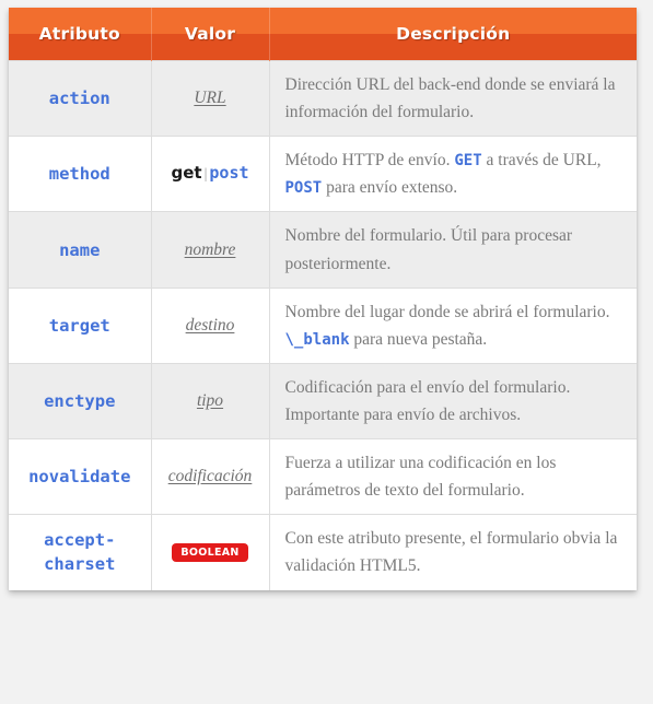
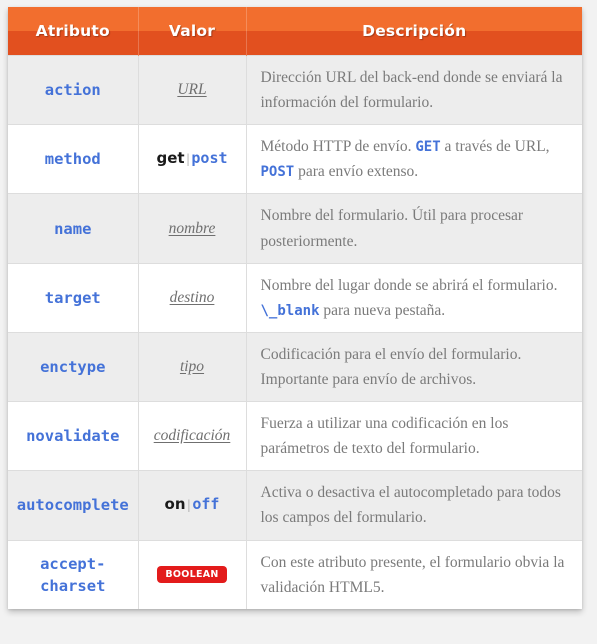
  Atributo	Valor	Descripción
  action	URL	Dirección URL del back-end donde se enviará la información del formulario.
  method	get | post	Método HTTP de envío. GET a través de URL, POST para envío extenso.
  name	nombre	Nombre del formulario. Útil para procesar posteriormente.
  target	destino	Nombre del lugar donde se abrirá el formulario. \_blank para nueva pestaña.
  enctype	tipo	Codificación para el envío del formulario. Importante para envío de archivos.
  novalidate	codificación	Fuerza a utilizar una codificación en los parámetros de texto del formulario.
+ autocomplete	on | off	Activa o desactiva el autocompletado para todos los campos del formulario.
  accept-charset	BOOLEAN	Con este atributo presente, el formulario obvia la validación HTML5.
